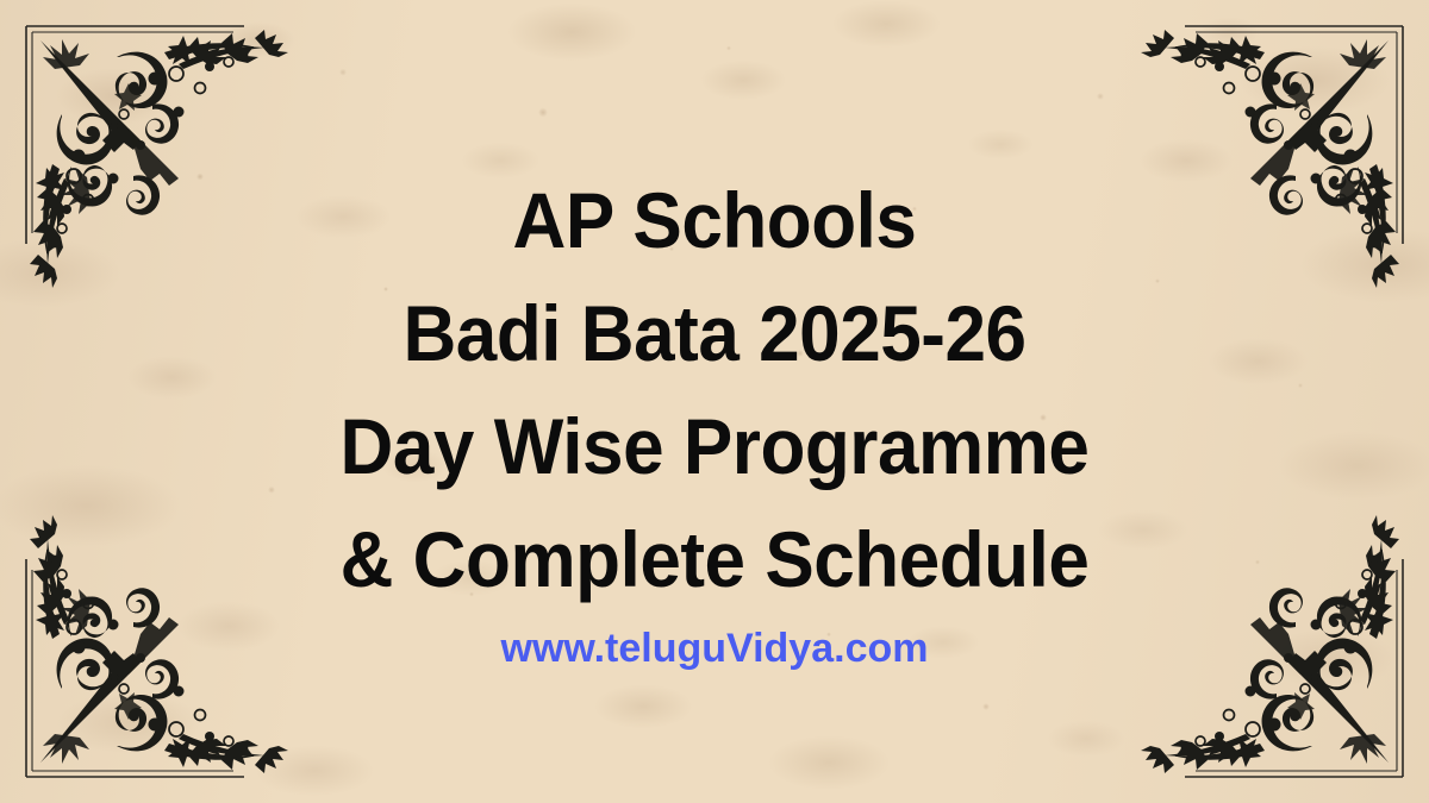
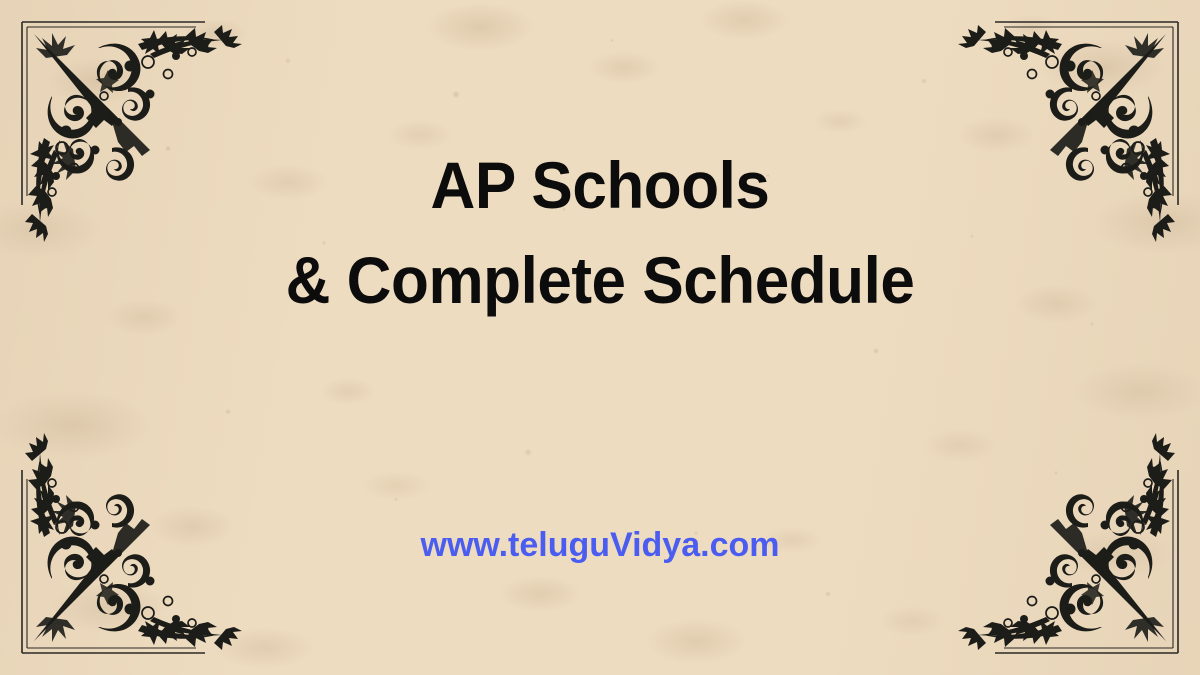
  AP Schools
- Badi Bata 2025-26
- Day Wise Programme
  & Complete Schedule
  www.teluguVidya.com
